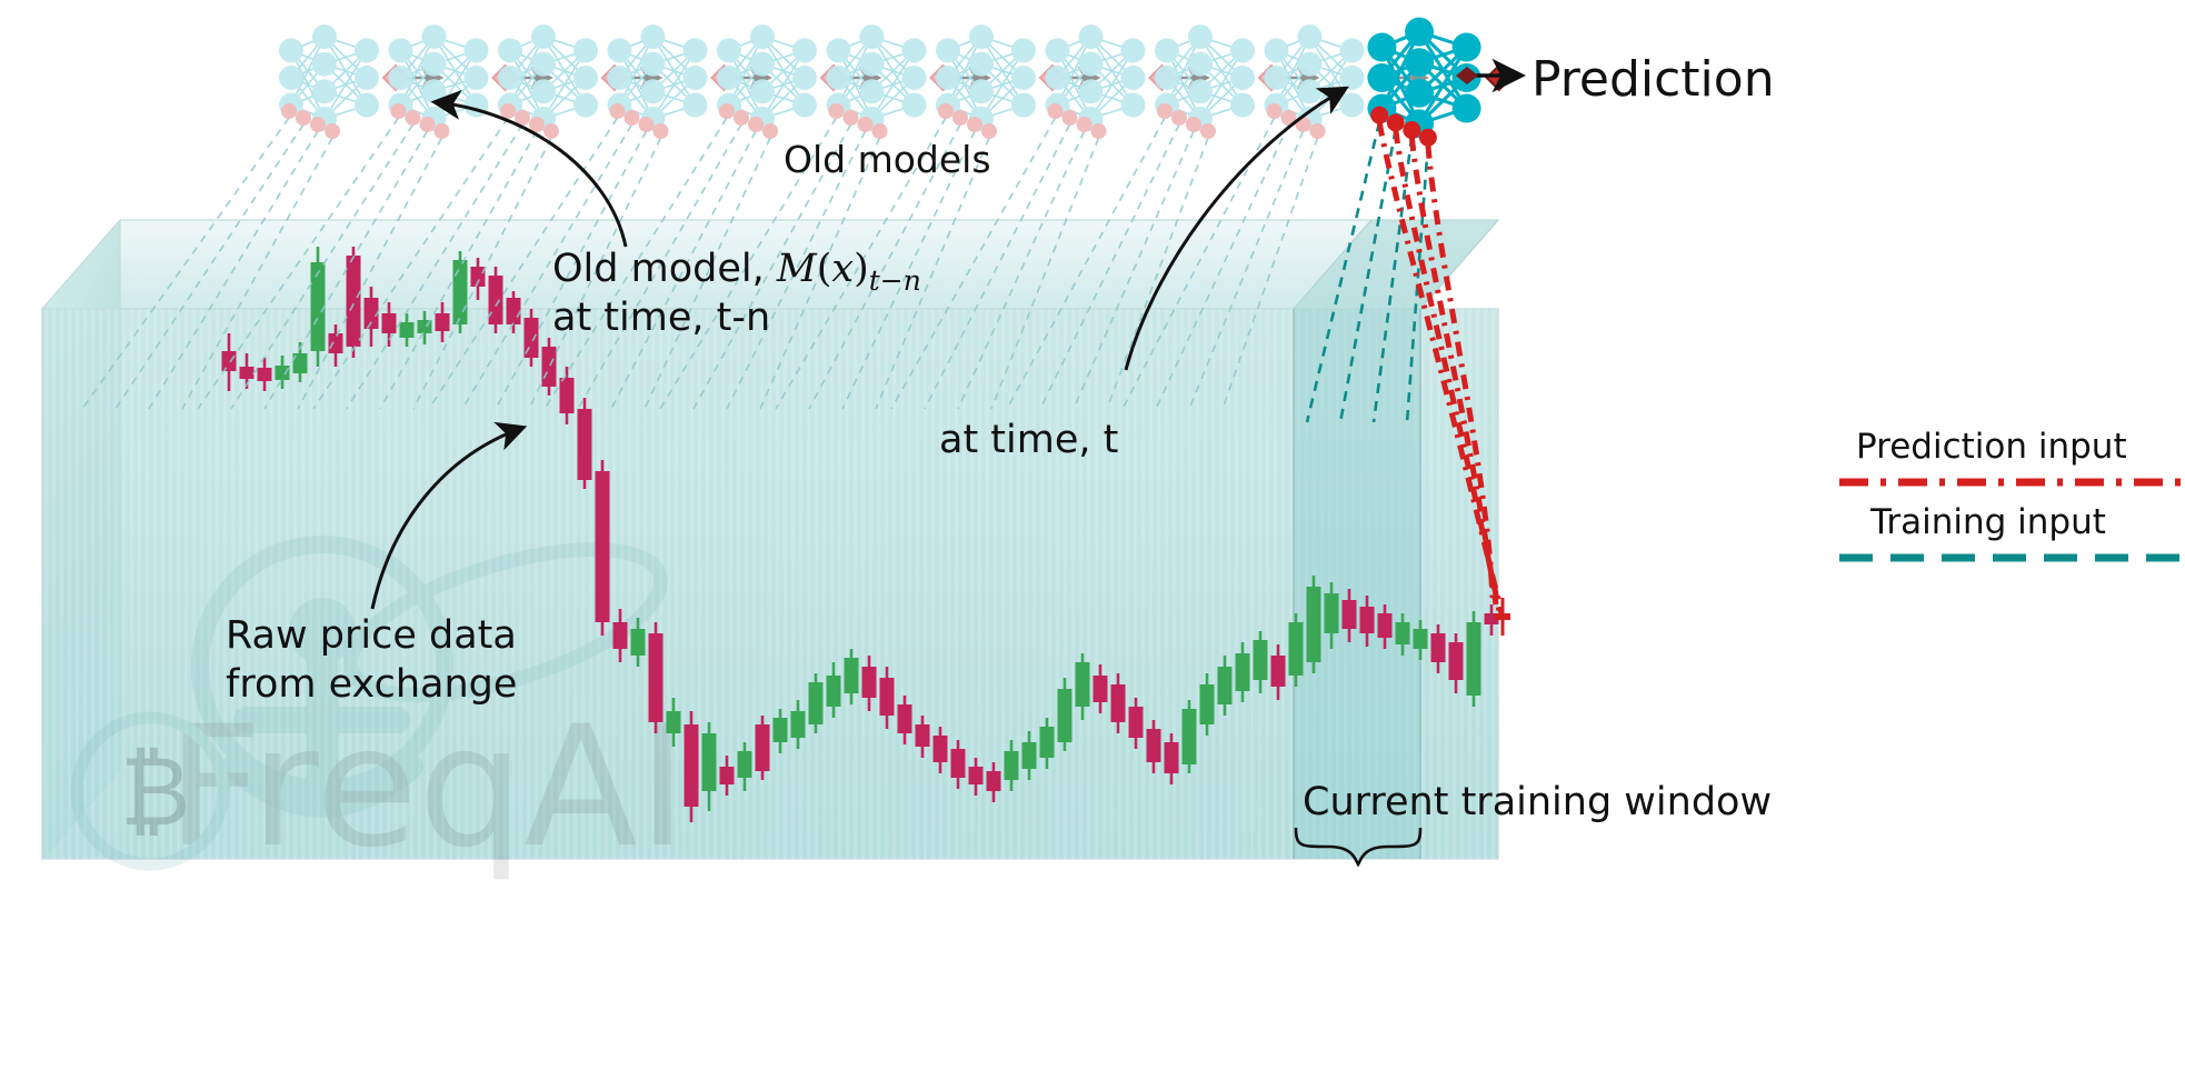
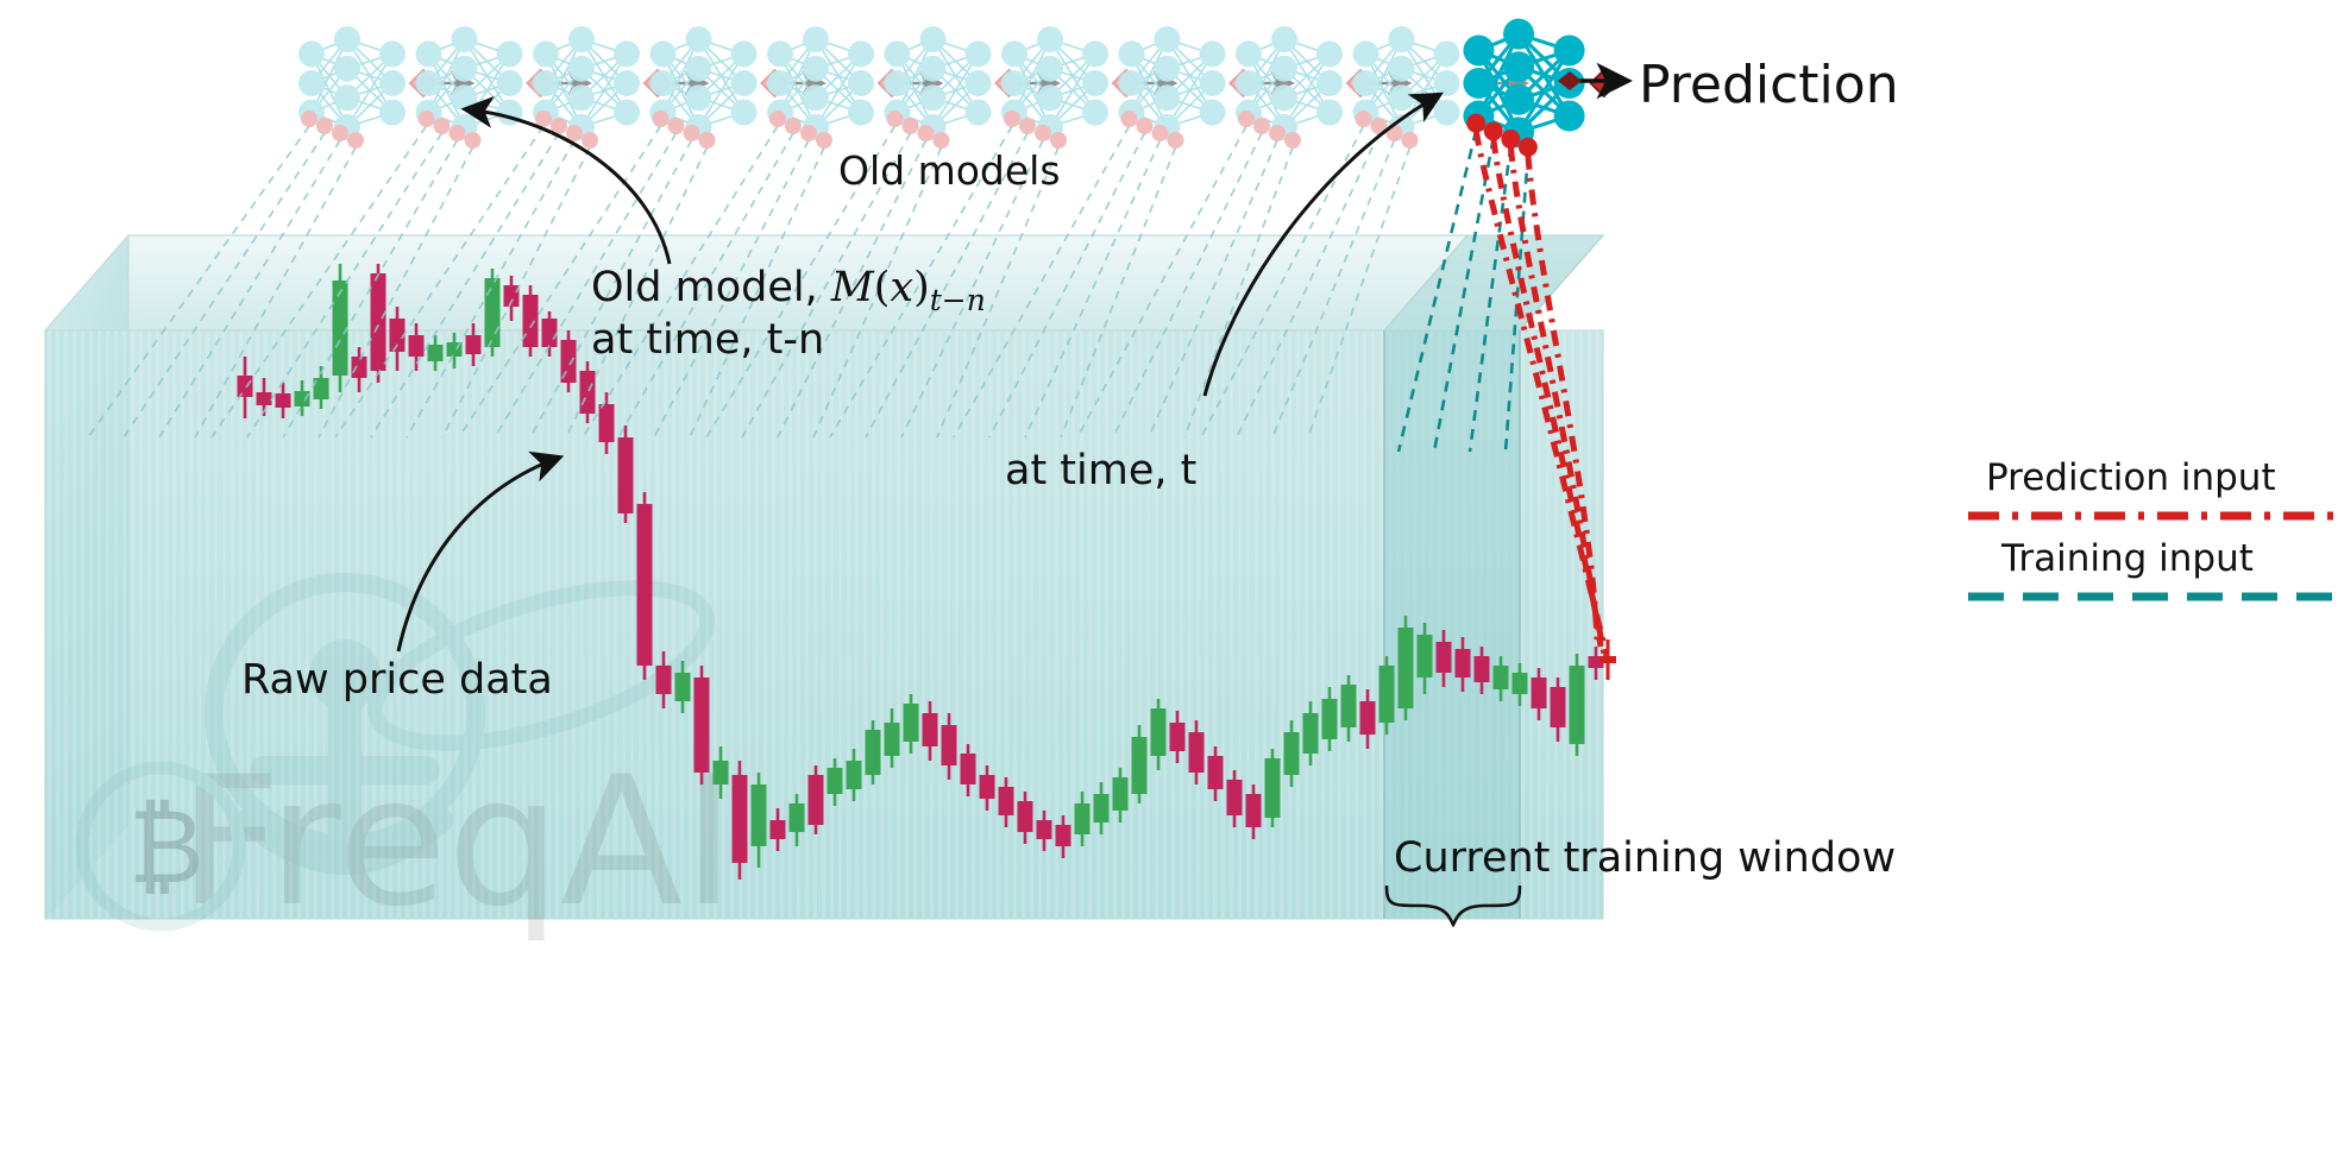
  FreqAI
  ₿
  Prediction
  Old models
  Old model, M(x)t−n
  at time, t-n
  at time, t
  Raw price data
- from exchange
  Current training window
  Prediction input
  Training input
